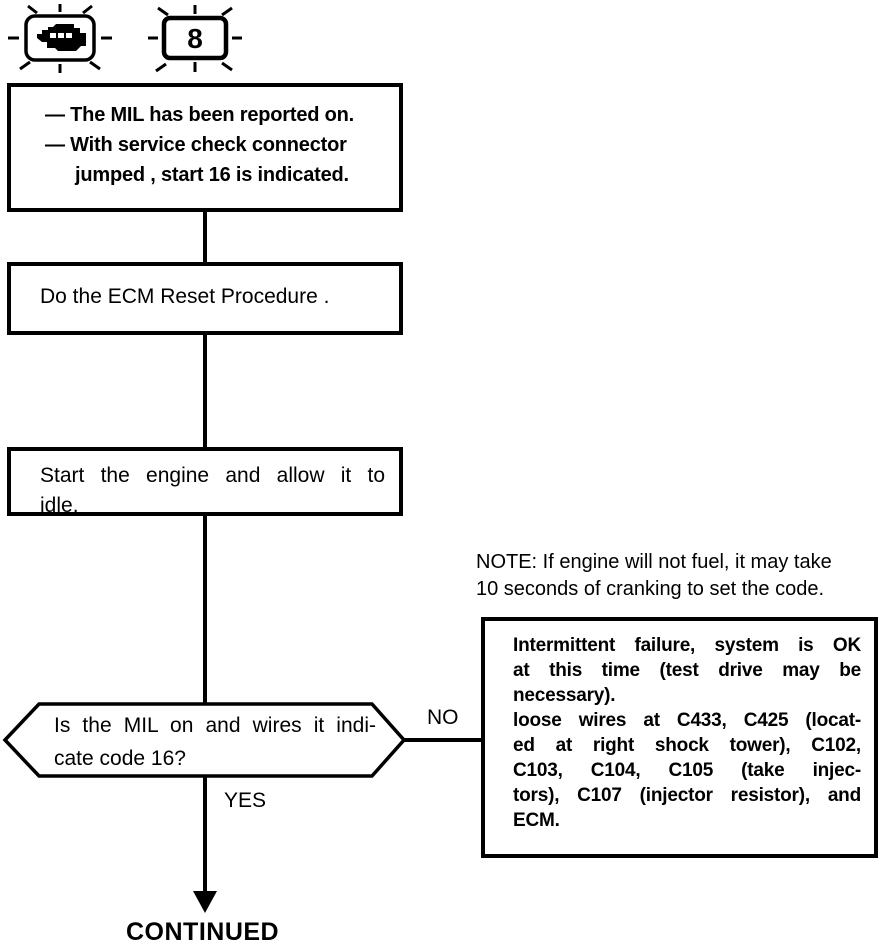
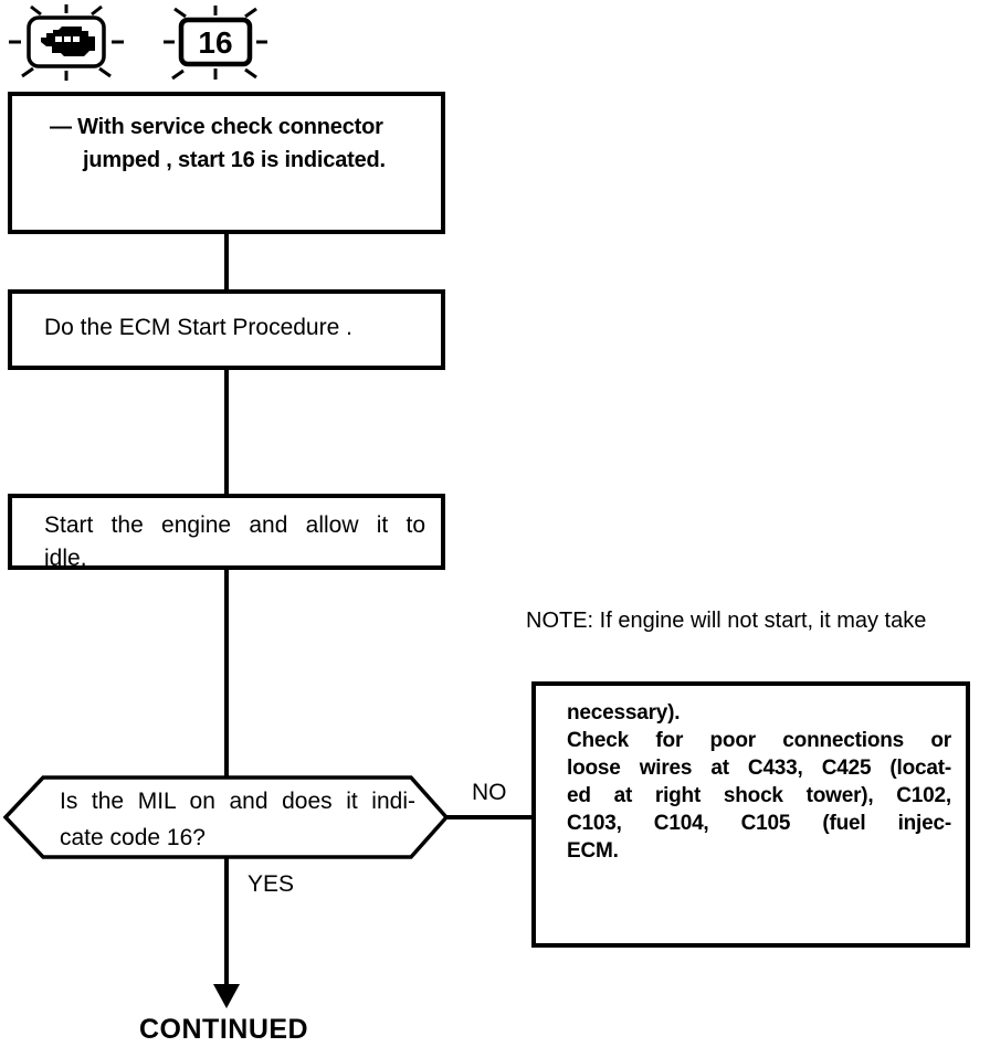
- 8
+ 16
- — The MIL has been reported on.
  — With service check connector
  jumped , start 16 is indicated.
- Do the ECM Reset Procedure .
+ Do the ECM Start Procedure .
  Start the engine and allow it to
  idle.
- NOTE: If engine will not fuel, it may take
+ NOTE: If engine will not start, it may take
- 10 seconds of cranking to set the code.
- Is the MIL on and wires it indi-
+ Is the MIL on and does it indi-
  cate code 16?
  NO
- Intermittent failure, system is OK
- at this time (test drive may be
  necessary).
+ Check for poor connections or
  loose wires at C433, C425 (locat-
  ed at right shock tower), C102,
- C103, C104, C105 (take injec-
+ C103, C104, C105 (fuel injec-
- tors), C107 (injector resistor), and
  ECM.
  YES
  CONTINUED
